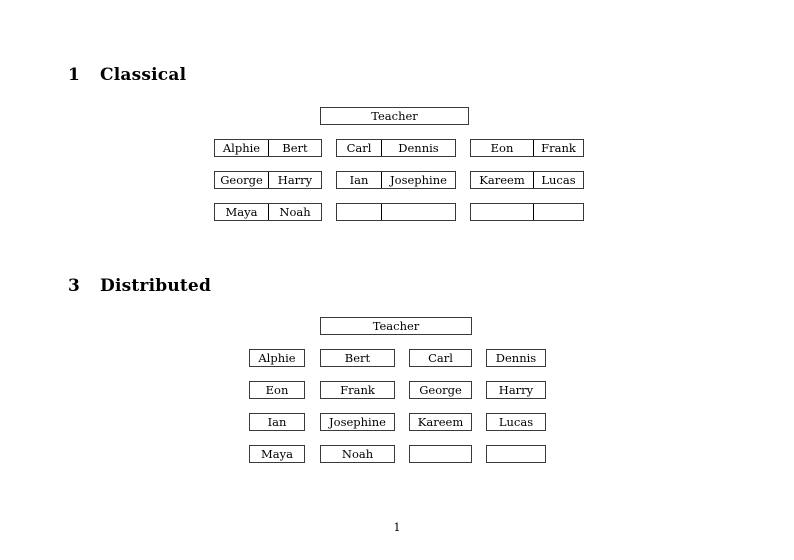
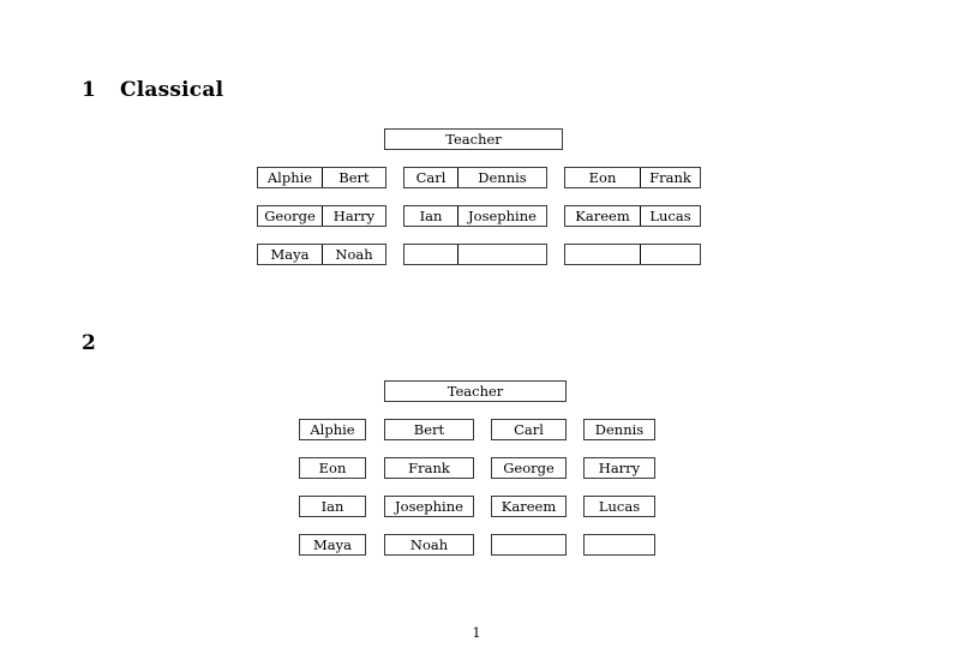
  1
  Classical
  Teacher
  Alphie
  Bert
  Carl
  Dennis
  Eon
  Frank
  George
  Harry
  Ian
  Josephine
  Kareem
  Lucas
  Maya
  Noah
- 3
+ 2
- Distributed
  Teacher
  Alphie
  Bert
  Carl
  Dennis
  Eon
  Frank
  George
  Harry
  Ian
  Josephine
  Kareem
  Lucas
  Maya
  Noah
  1
